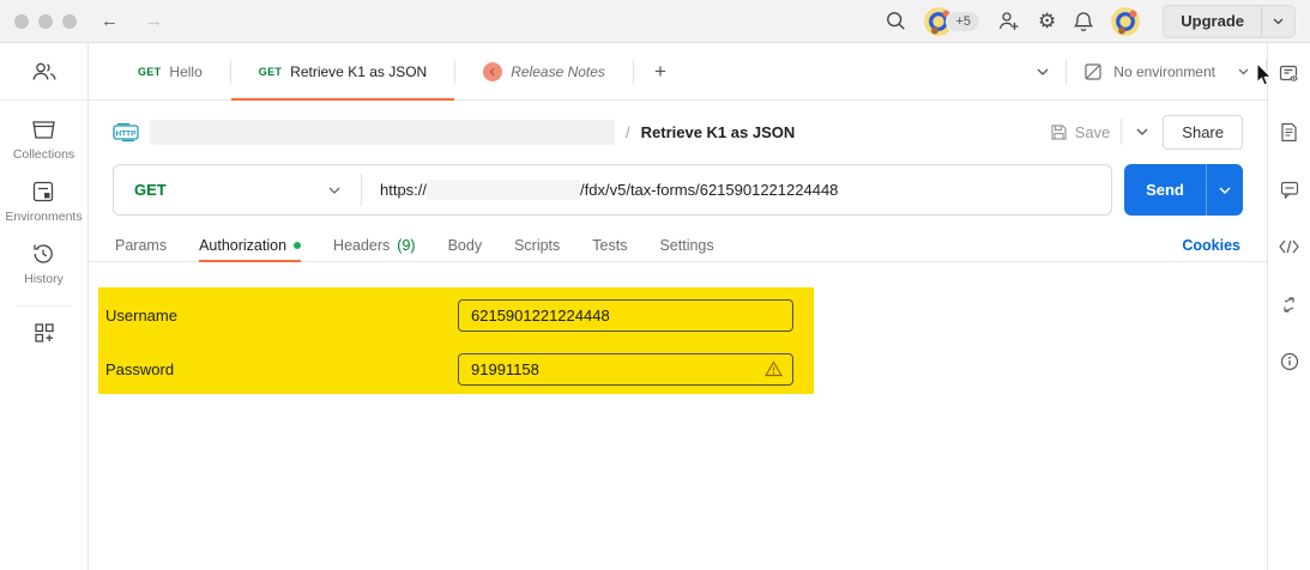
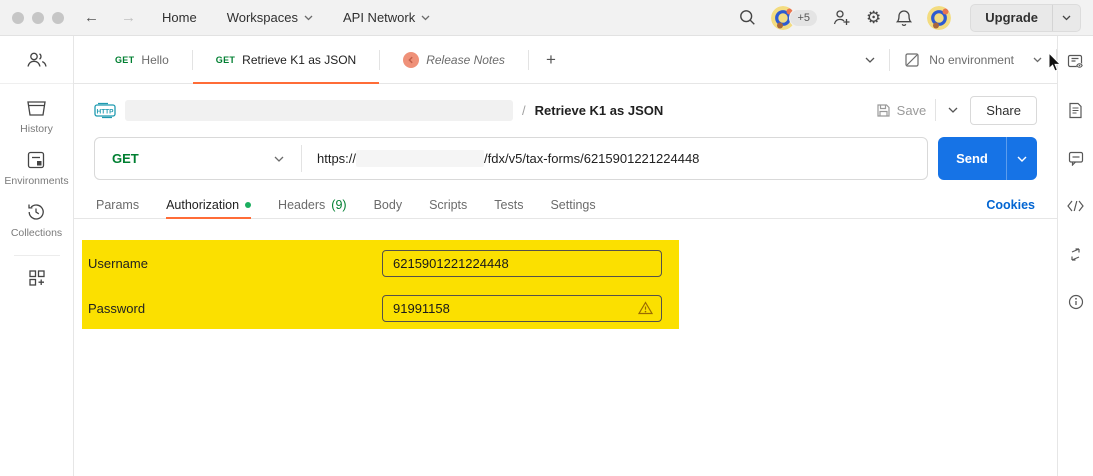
  ←
  →
+ Home
+ Workspaces
+ API Network
  +5
  ⚙
  Upgrade
- Collections
+ History
  Environments
- History
+ Collections
  GET
  Hello
  GET
  Retrieve K1 as JSON
  Release Notes
  +
  No environment
  /
  Retrieve K1 as JSON
  Save
  Share
  GET
  https://
  /fdx/v5/tax-forms/6215901221224448
  Send
  Params
  Authorization
  Headers
  (9)
  Body
  Scripts
  Tests
  Settings
  Cookies
  Username
  6215901221224448
  Password
  91991158
